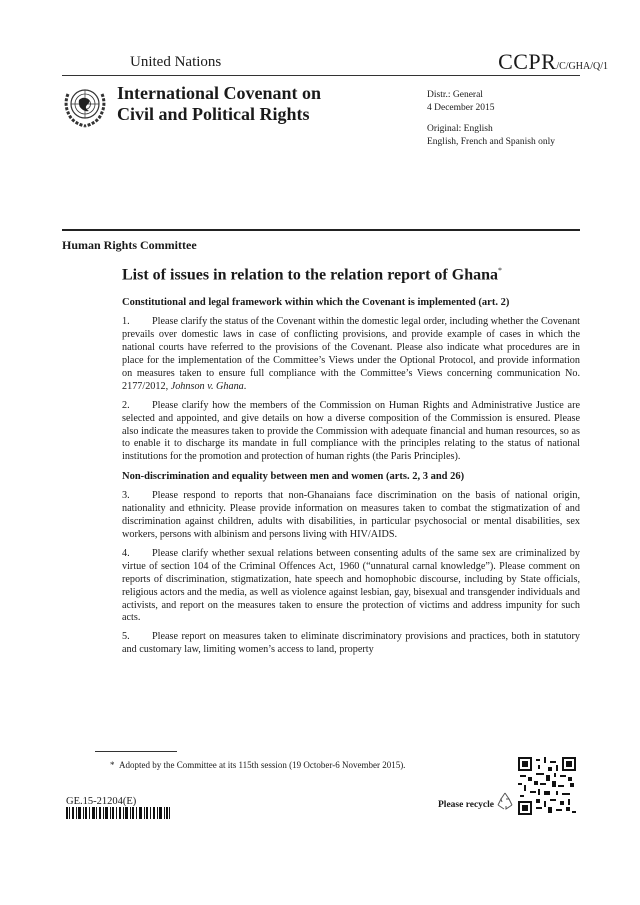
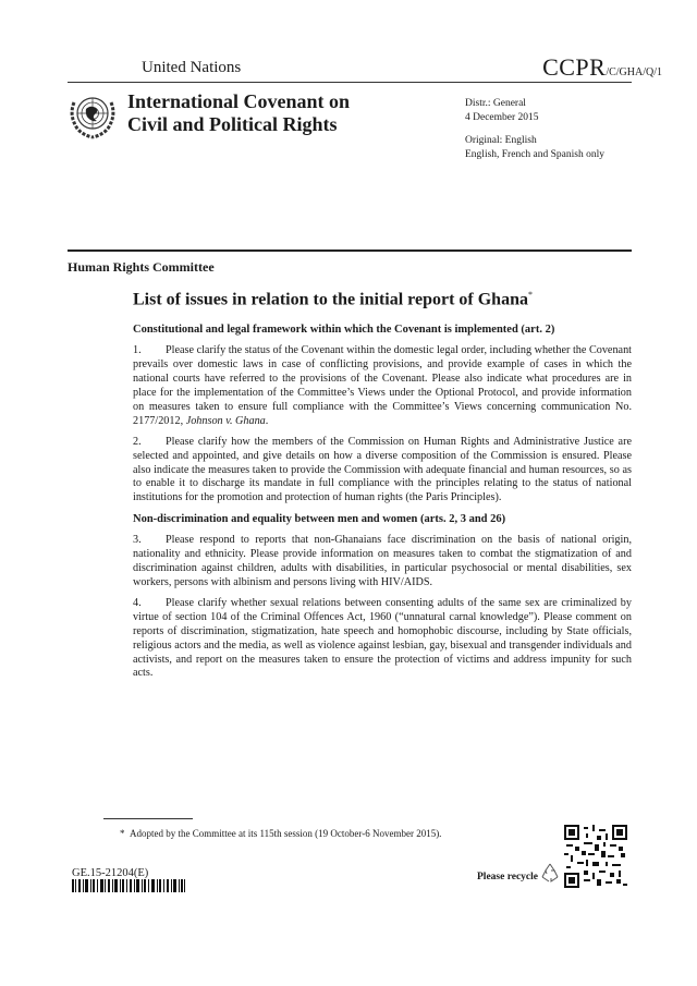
  United Nations
  CCPR/C/GHA/Q/1
  International Covenant on
  Civil and Political Rights
  Distr.: General
  4 December 2015
  Original: English
  English, French and Spanish only
  Human Rights Committee
- List of issues in relation to the relation report of Ghana*
+ List of issues in relation to the initial report of Ghana*
  Constitutional and legal framework within which the Covenant is implemented (art. 2)
  1. Please clarify the status of the Covenant within the domestic legal order, including whether the Covenant prevails over domestic laws in case of conflicting provisions, and provide example of cases in which the national courts have referred to the provisions of the Covenant. Please also indicate what procedures are in place for the implementation of the Committee’s Views under the Optional Protocol, and provide information on measures taken to ensure full compliance with the Committee’s Views concerning communication No. 2177/2012, Johnson v. Ghana.
  2. Please clarify how the members of the Commission on Human Rights and Administrative Justice are selected and appointed, and give details on how a diverse composition of the Commission is ensured. Please also indicate the measures taken to provide the Commission with adequate financial and human resources, so as to enable it to discharge its mandate in full compliance with the principles relating to the status of national institutions for the promotion and protection of human rights (the Paris Principles).
  Non-discrimination and equality between men and women (arts. 2, 3 and 26)
  3. Please respond to reports that non-Ghanaians face discrimination on the basis of national origin, nationality and ethnicity. Please provide information on measures taken to combat the stigmatization of and discrimination against children, adults with disabilities, in particular psychosocial or mental disabilities, sex workers, persons with albinism and persons living with HIV/AIDS.
  4. Please clarify whether sexual relations between consenting adults of the same sex are criminalized by virtue of section 104 of the Criminal Offences Act, 1960 (“unnatural carnal knowledge”). Please comment on reports of discrimination, stigmatization, hate speech and homophobic discourse, including by State officials, religious actors and the media, as well as violence against lesbian, gay, bisexual and transgender individuals and activists, and report on the measures taken to ensure the protection of victims and address impunity for such acts.
- 5. Please report on measures taken to eliminate discriminatory provisions and practices, both in statutory and customary law, limiting women’s access to land, property
  * Adopted by the Committee at its 115th session (19 October-6 November 2015).
  GE.15-21204(E)
  Please recycle
